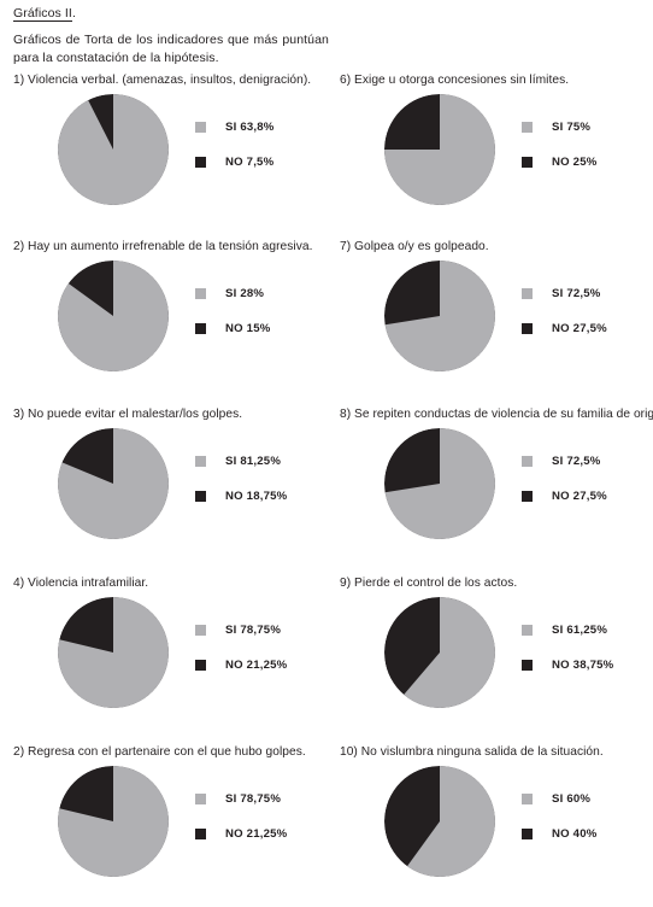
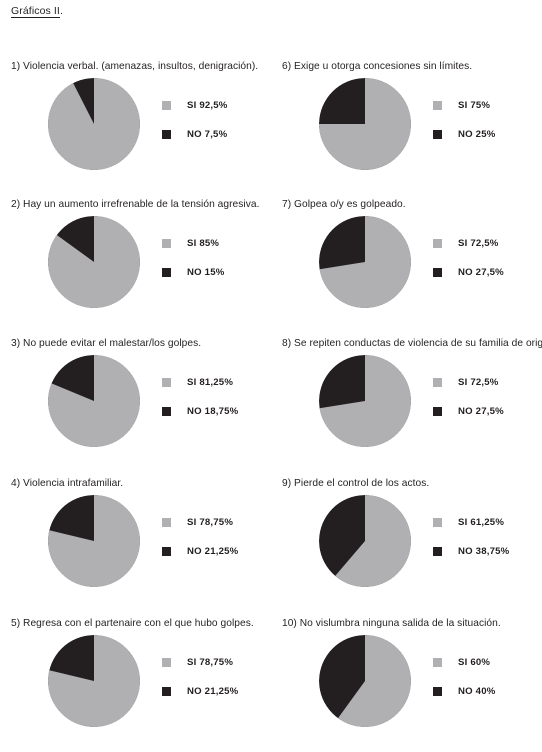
  Gráficos II.
- Gráficos de Torta de los indicadores que más puntúan para la constatación de la hipótesis.
  1) Violencia verbal. (amenazas, insultos, denigración).
- SI 63,8%
+ SI 92,5%
  NO 7,5%
  2) Hay un aumento irrefrenable de la tensión agresiva.
- SI 28%
+ SI 85%
  NO 15%
  3) No puede evitar el malestar/los golpes.
  SI 81,25%
  NO 18,75%
  4) Violencia intrafamiliar.
  SI 78,75%
  NO 21,25%
- 2) Regresa con el partenaire con el que hubo golpes.
+ 5) Regresa con el partenaire con el que hubo golpes.
  SI 78,75%
  NO 21,25%
  6) Exige u otorga concesiones sin límites.
  SI 75%
  NO 25%
  7) Golpea o/y es golpeado.
  SI 72,5%
  NO 27,5%
  8) Se repiten conductas de violencia de su familia de orig
  SI 72,5%
  NO 27,5%
  9) Pierde el control de los actos.
  SI 61,25%
  NO 38,75%
  10) No vislumbra ninguna salida de la situación.
  SI 60%
  NO 40%
